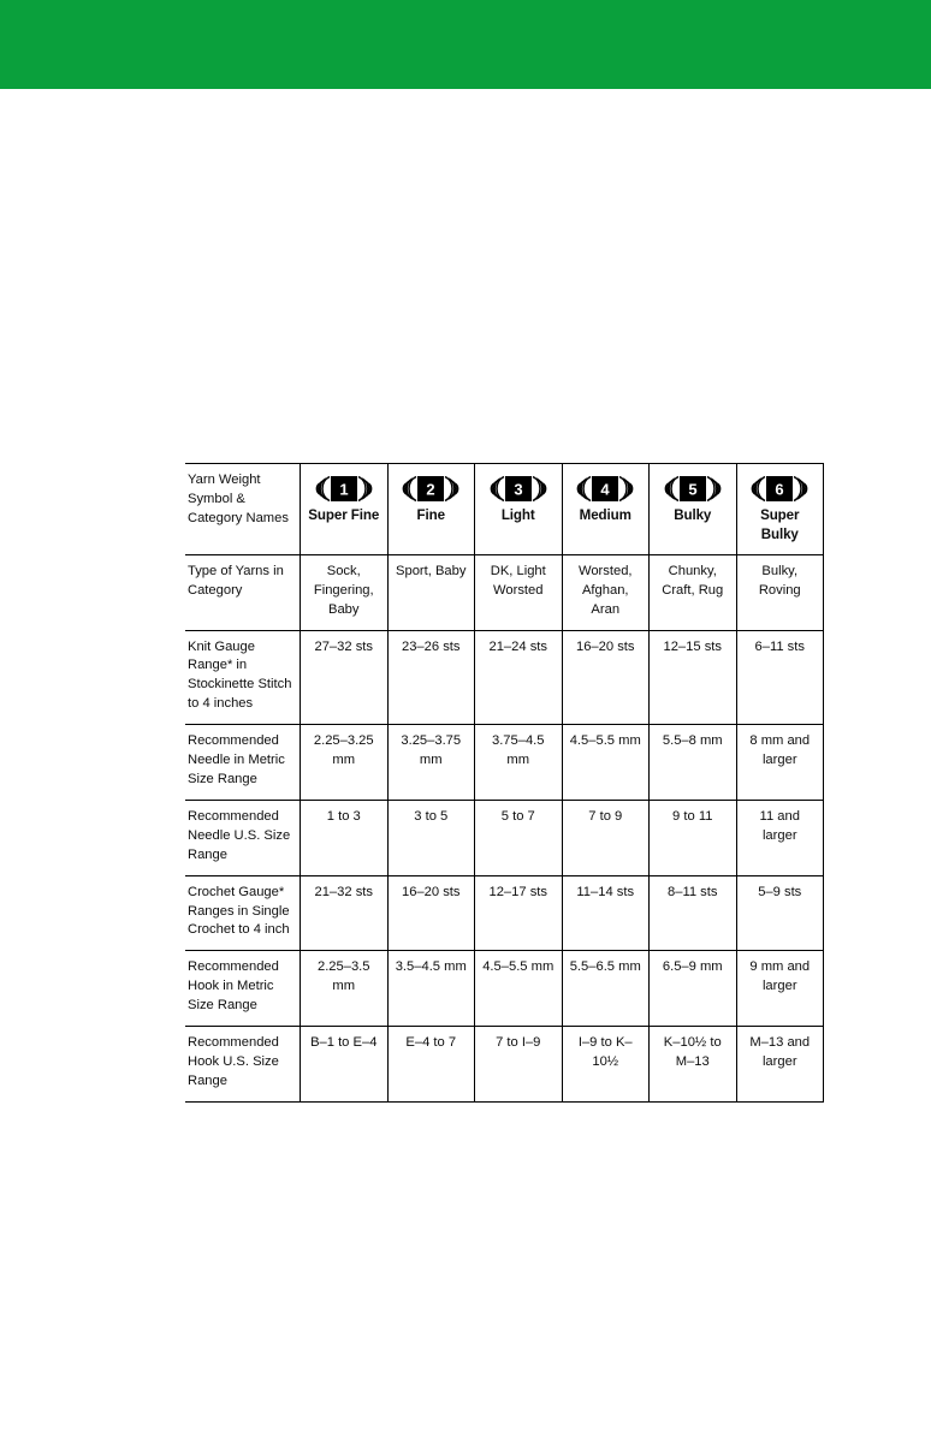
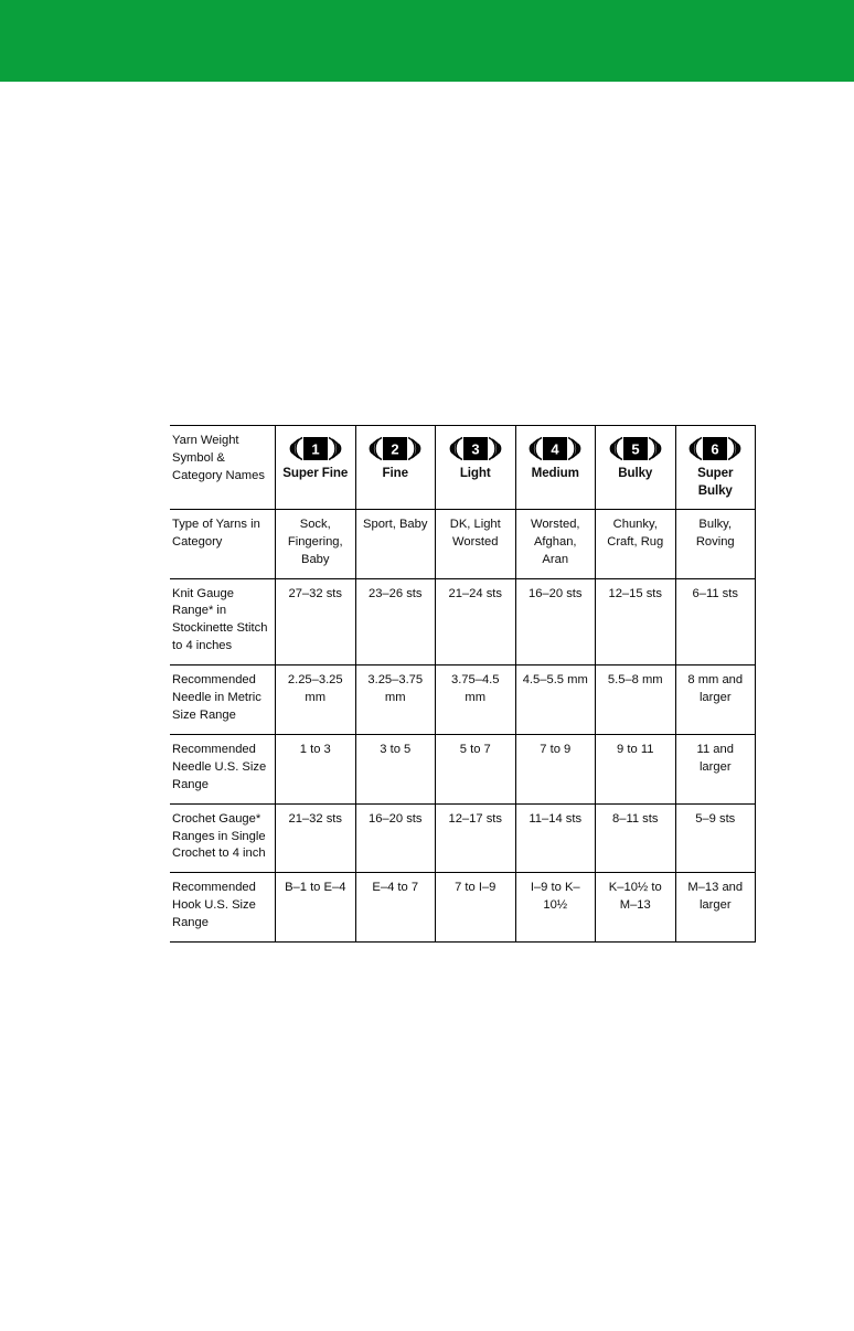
  Yarn Weight Symbol & Category Names	1 Super Fine	2 Fine	3 Light	4 Medium	5 Bulky	6 Super Bulky
  Type of Yarns in Category	Sock, Fingering, Baby	Sport, Baby	DK, Light Worsted	Worsted, Afghan, Aran	Chunky, Craft, Rug	Bulky, Roving
  Knit Gauge Range* in Stockinette Stitch to 4 inches	27–32 sts	23–26 sts	21–24 sts	16–20 sts	12–15 sts	6–11 sts
  Recommended Needle in Metric Size Range	2.25–3.25 mm	3.25–3.75 mm	3.75–4.5 mm	4.5–5.5 mm	5.5–8 mm	8 mm and larger
  Recommended Needle U.S. Size Range	1 to 3	3 to 5	5 to 7	7 to 9	9 to 11	11 and larger
  Crochet Gauge* Ranges in Single Crochet to 4 inch	21–32 sts	16–20 sts	12–17 sts	11–14 sts	8–11 sts	5–9 sts
- Recommended Hook in Metric Size Range	2.25–3.5 mm	3.5–4.5 mm	4.5–5.5 mm	5.5–6.5 mm	6.5–9 mm	9 mm and larger
  Recommended Hook U.S. Size Range	B–1 to E–4	E–4 to 7	7 to I–9	I–9 to K–10½	K–10½ to M–13	M–13 and larger
